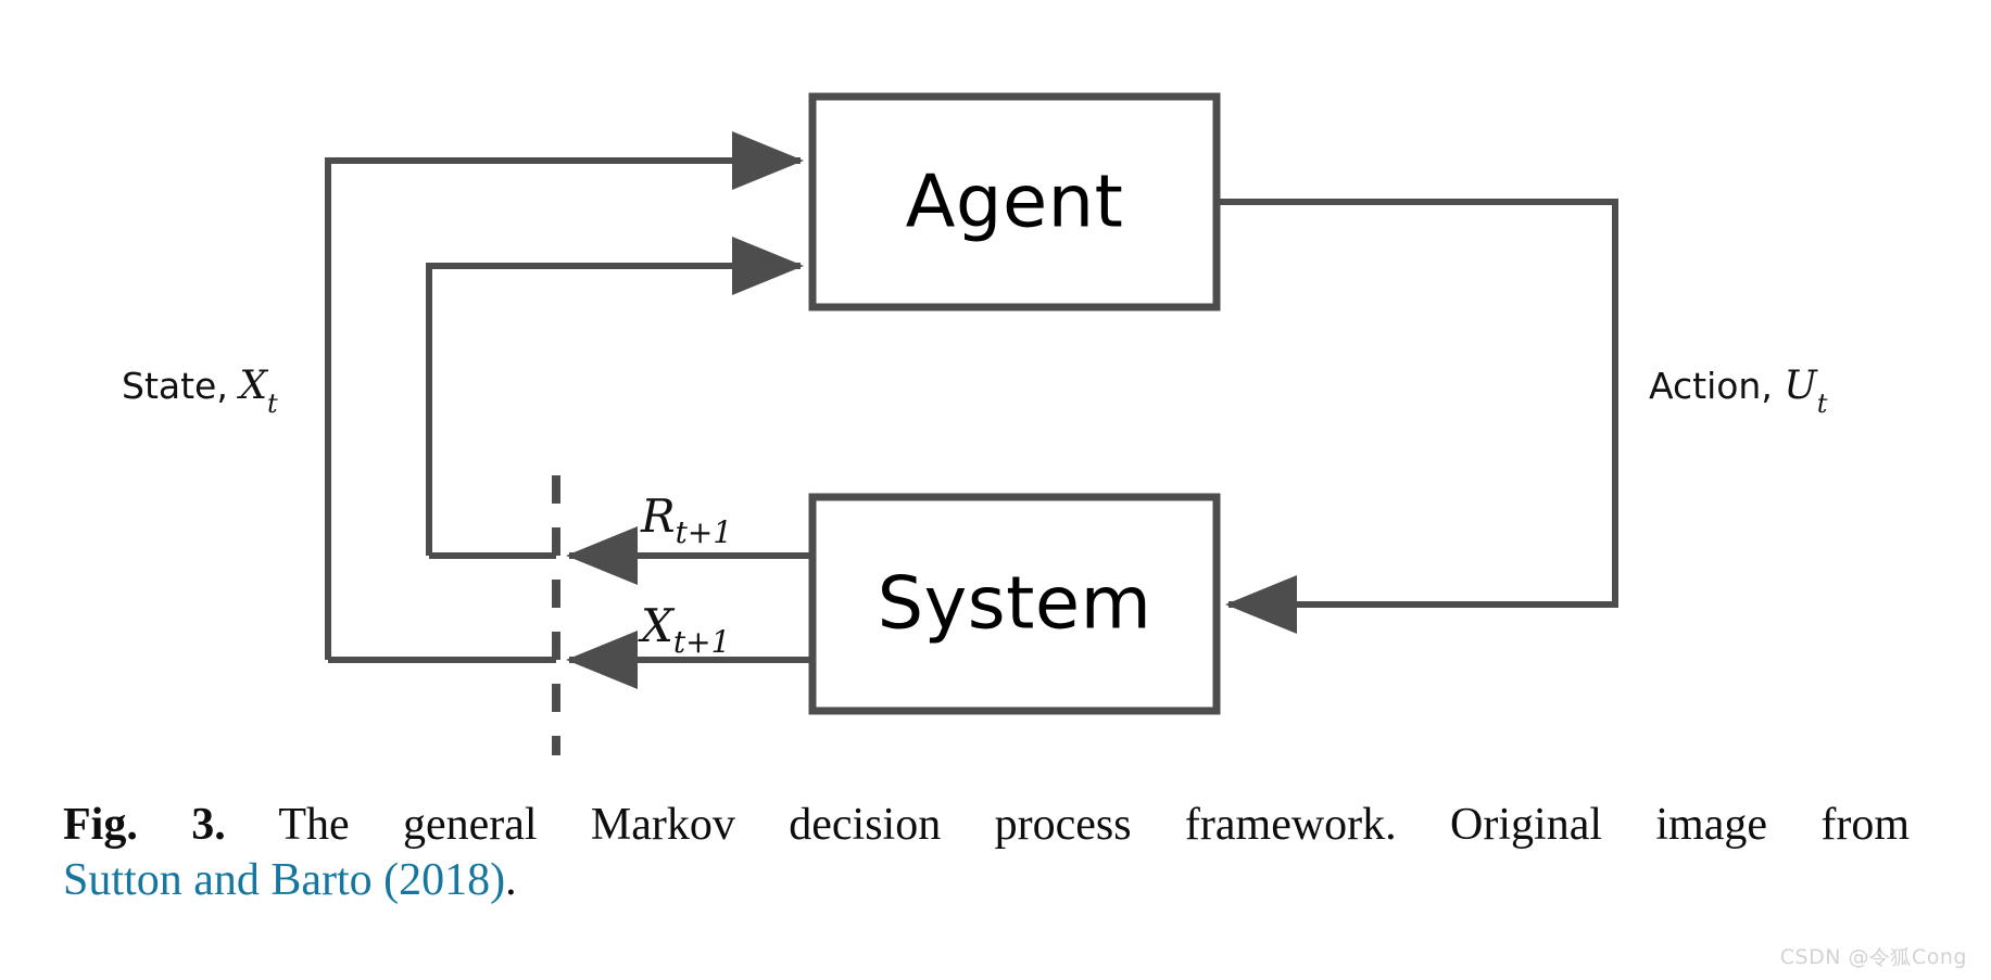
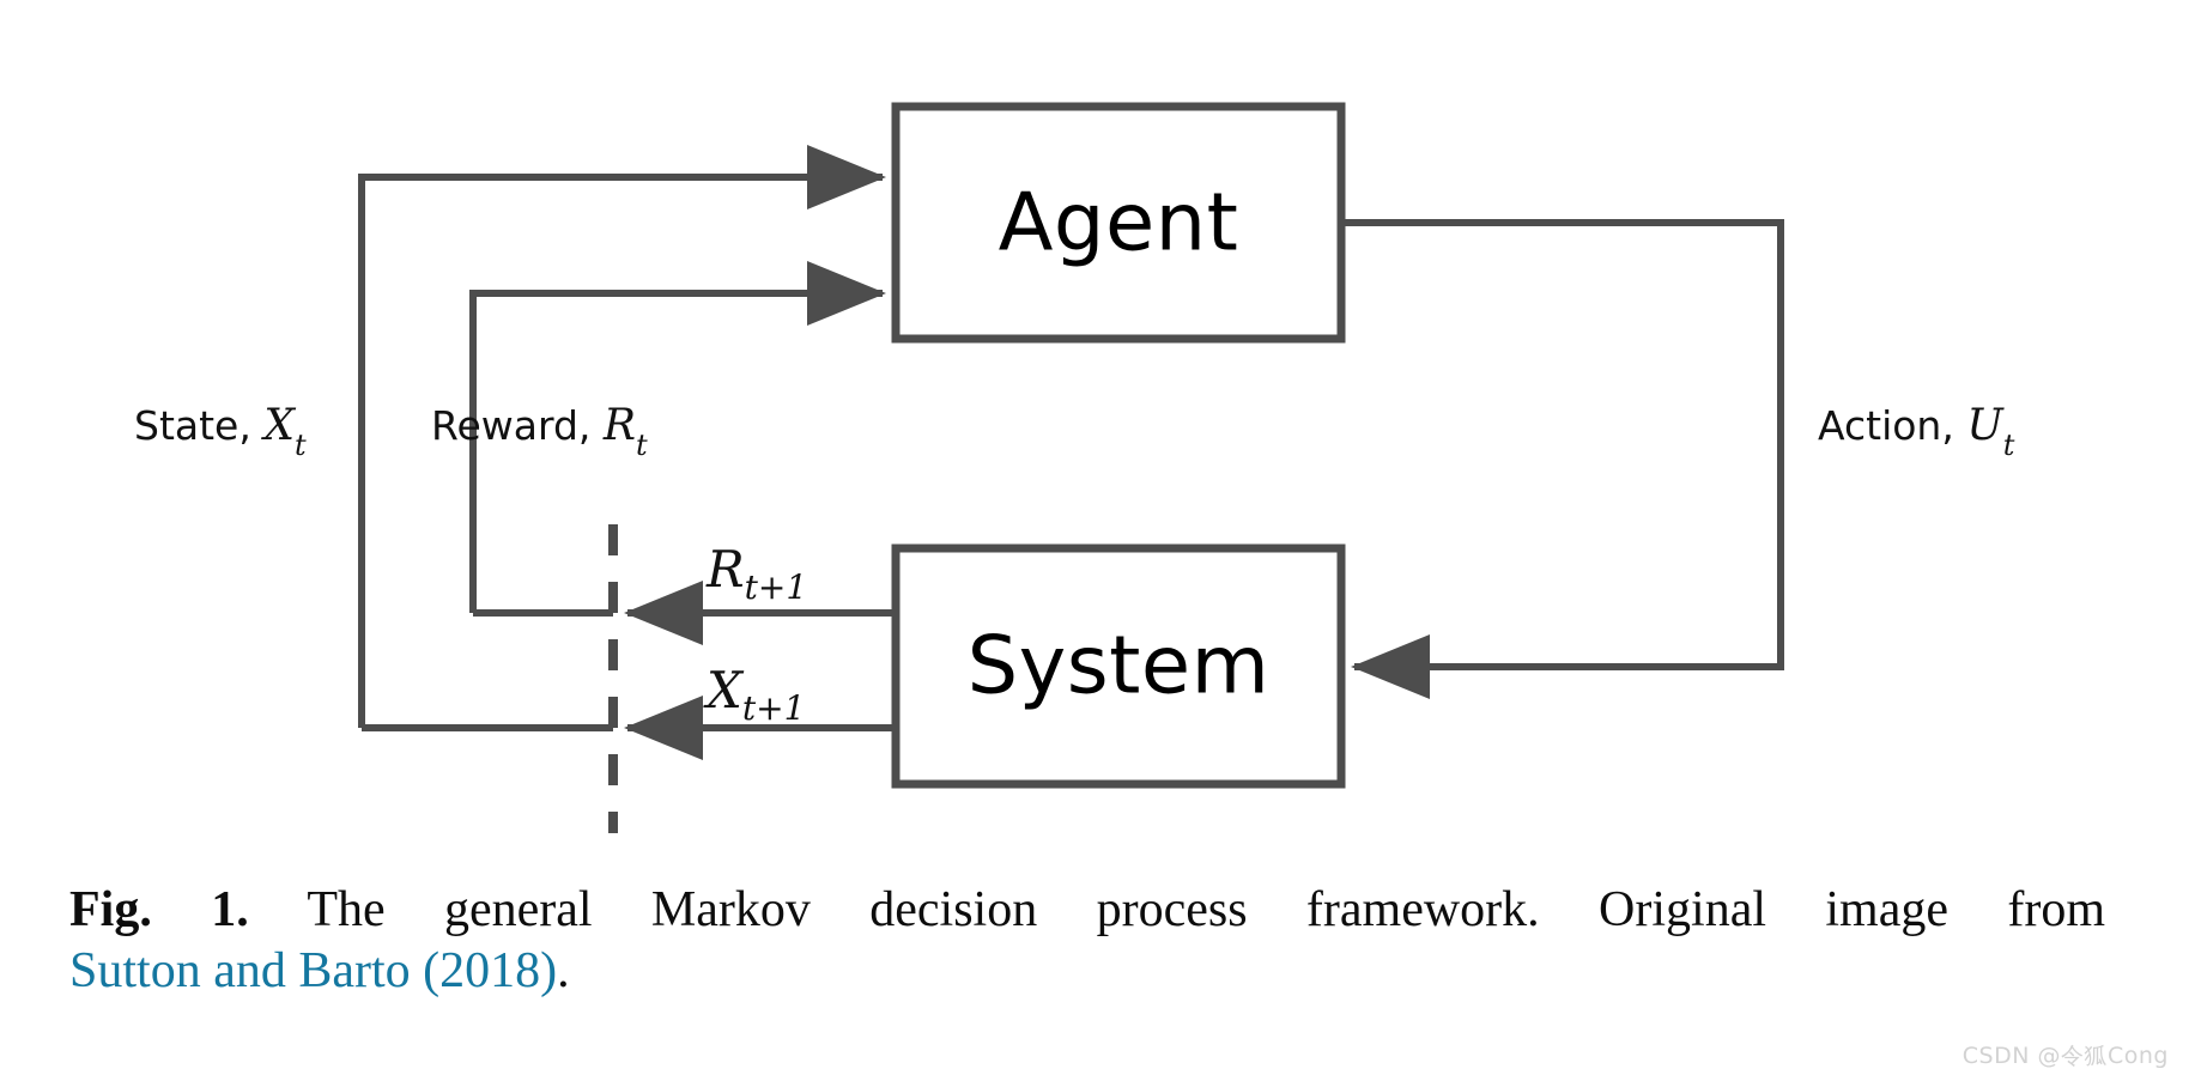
  Agent
  System
  State, Xt
+ Reward, Rt
  Action, Ut
  Rt+1
  Xt+1
- Fig. 3. The general Markov decision process framework. Original image from
+ Fig. 1. The general Markov decision process framework. Original image from
  Sutton and Barto (2018).
  CSDN @令狐Cong
